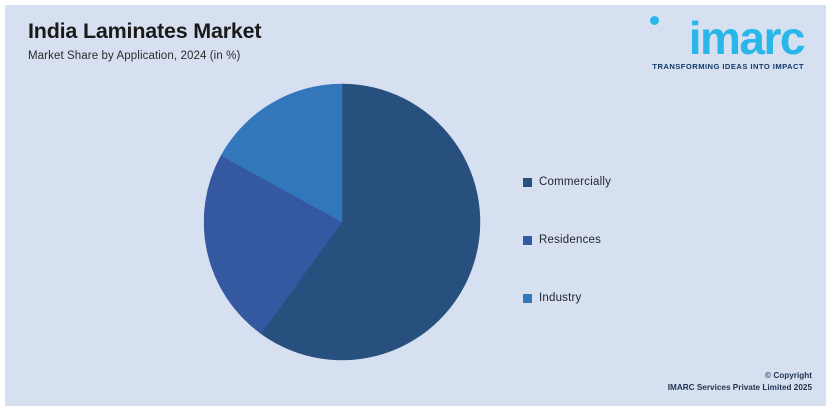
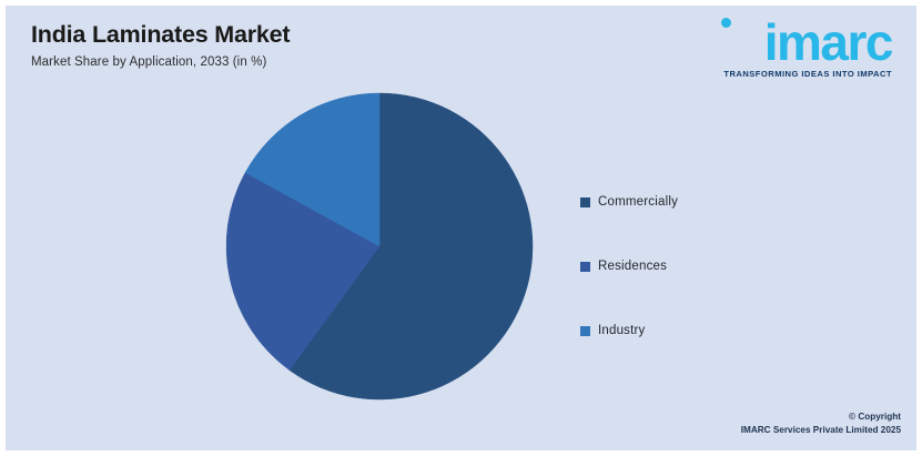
  India Laminates Market
- Market Share by Application, 2024 (in %)
+ Market Share by Application, 2033 (in %)
  imarc
  TRANSFORMING IDEAS INTO IMPACT
  Commercially
  Residences
  Industry
  © Copyright
  IMARC Services Private Limited 2025
